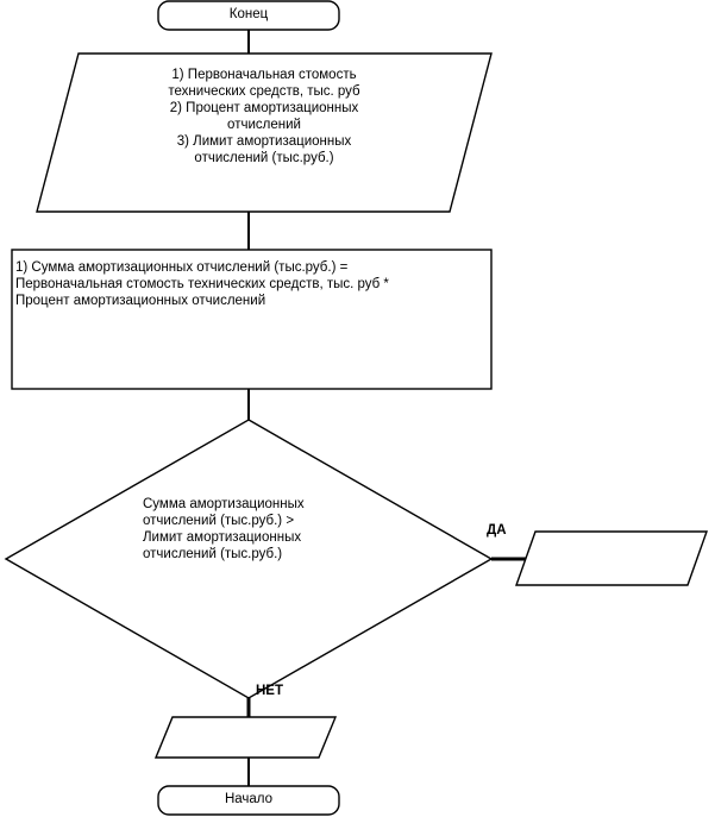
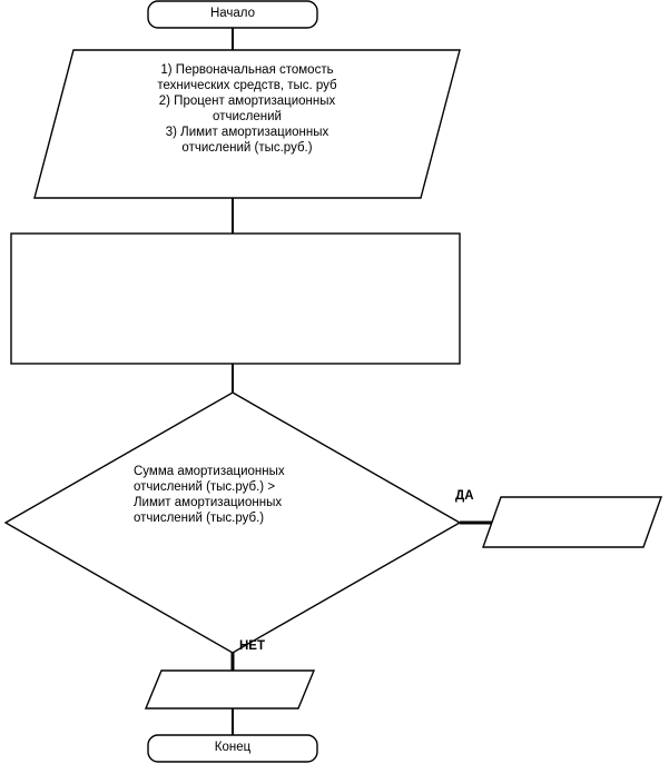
- Конец
+ Начало
  1) Первоначальная стомость
  технических средств, тыс. руб
  2) Процент амортизационных
  отчислений
  3) Лимит амортизационных
  отчислений (тыс.руб.)
- 1) Сумма амортизационных отчислений (тыс.руб.) =
- Первоначальная стомость технических средств, тыс. руб *
- Процент амортизационных отчислений
  Сумма амортизационных
  отчислений (тыс.руб.) >
  Лимит амортизационных
  отчислений (тыс.руб.)
- Начало
+ Конец
  ДА
  НЕТ
